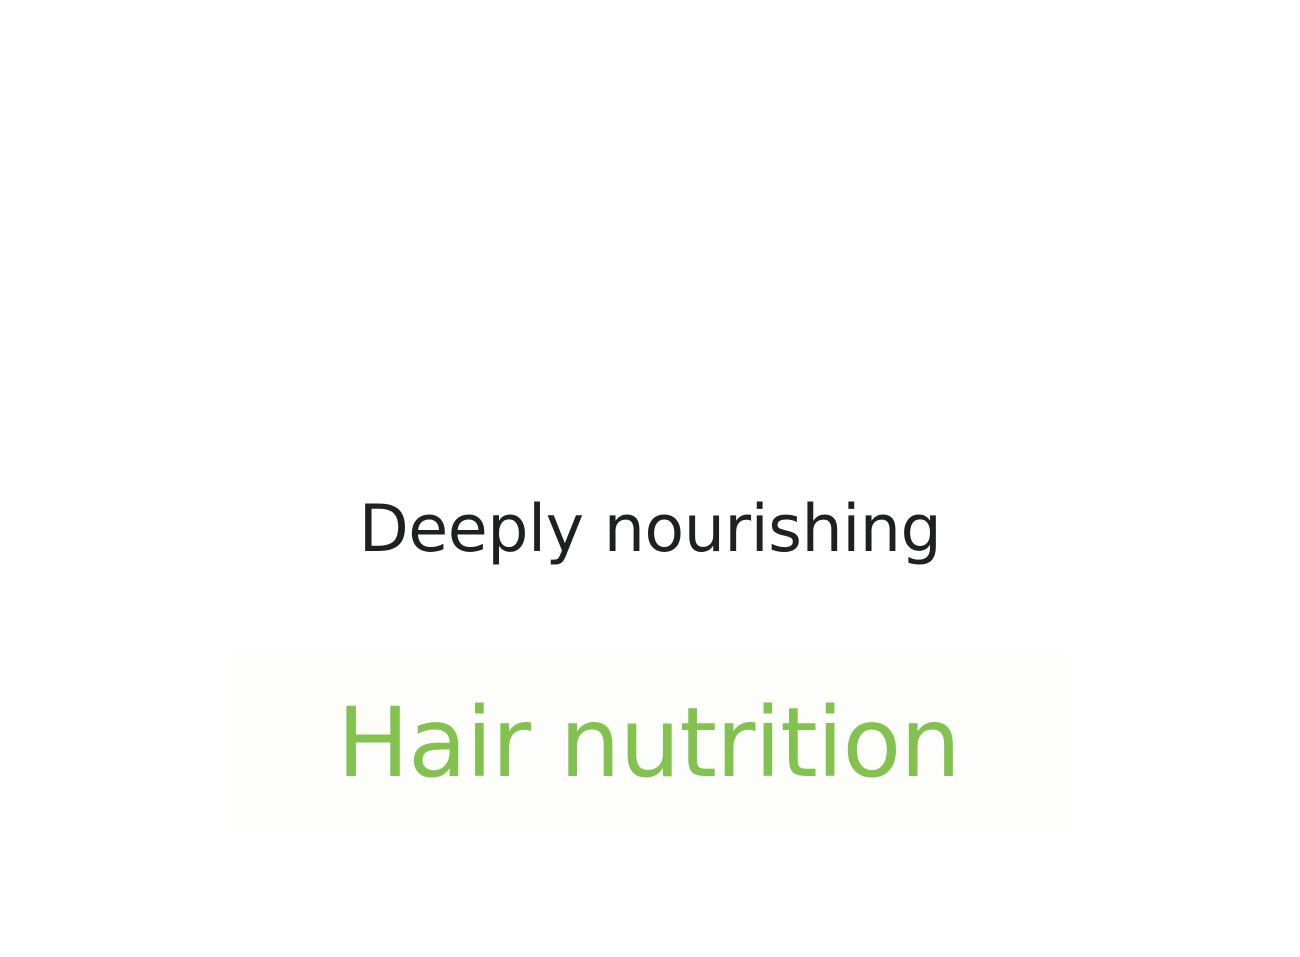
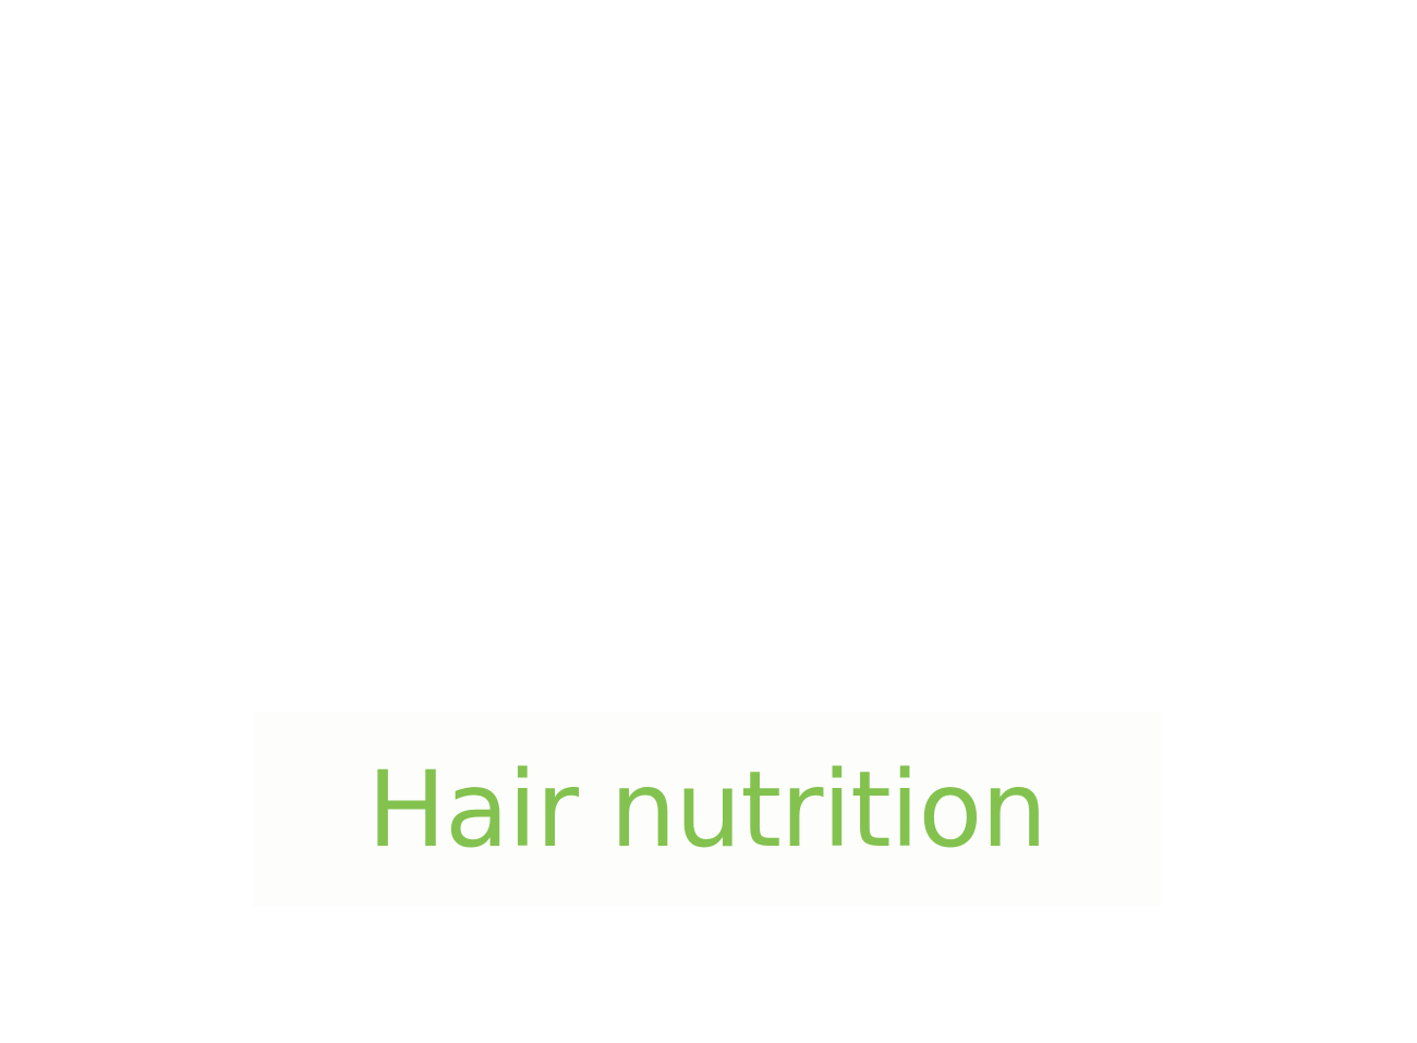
- Deeply nourishing
  Hair nutrition
